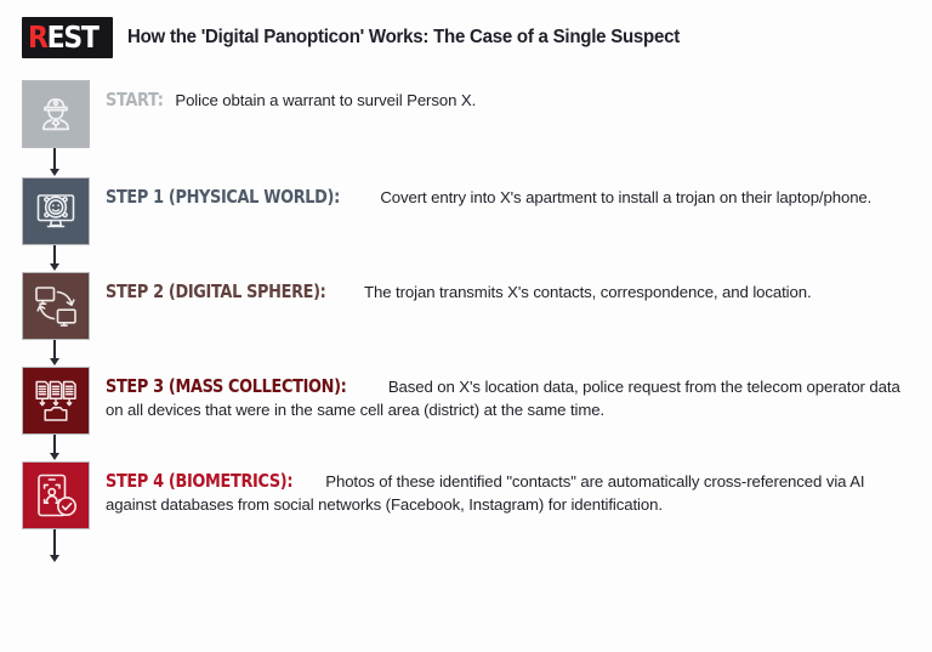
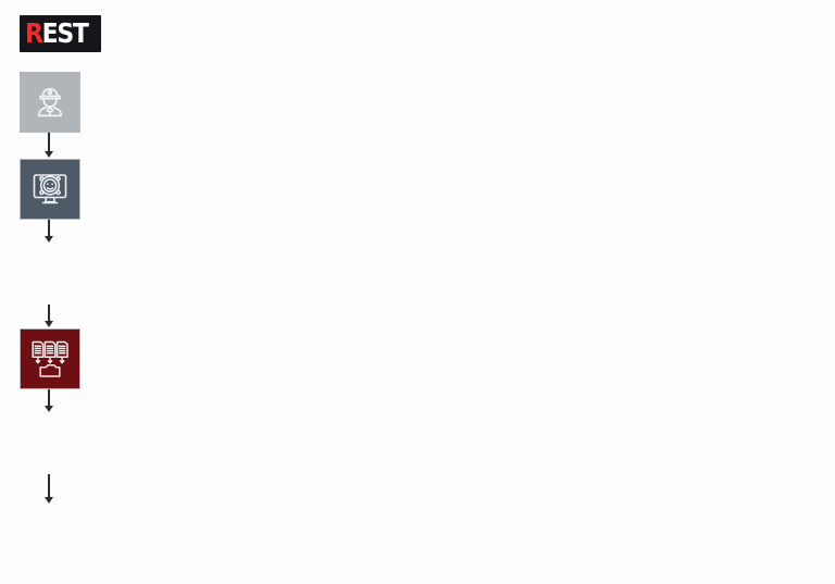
  REST
- How the 'Digital Panopticon' Works: The Case of a Single Suspect
- START: Police obtain a warrant to surveil Person X.
- STEP 1 (PHYSICAL WORLD): Covert entry into X's apartment to install a trojan on their laptop/phone.
- STEP 2 (DIGITAL SPHERE): The trojan transmits X's contacts, correspondence, and location.
- STEP 3 (MASS COLLECTION): Based on X's location data, police request from the telecom operator data on all devices that were in the same cell area (district) at the same time.
- STEP 4 (BIOMETRICS): Photos of these identified "contacts" are automatically cross-referenced via AI against databases from social networks (Facebook, Instagram) for identification.
